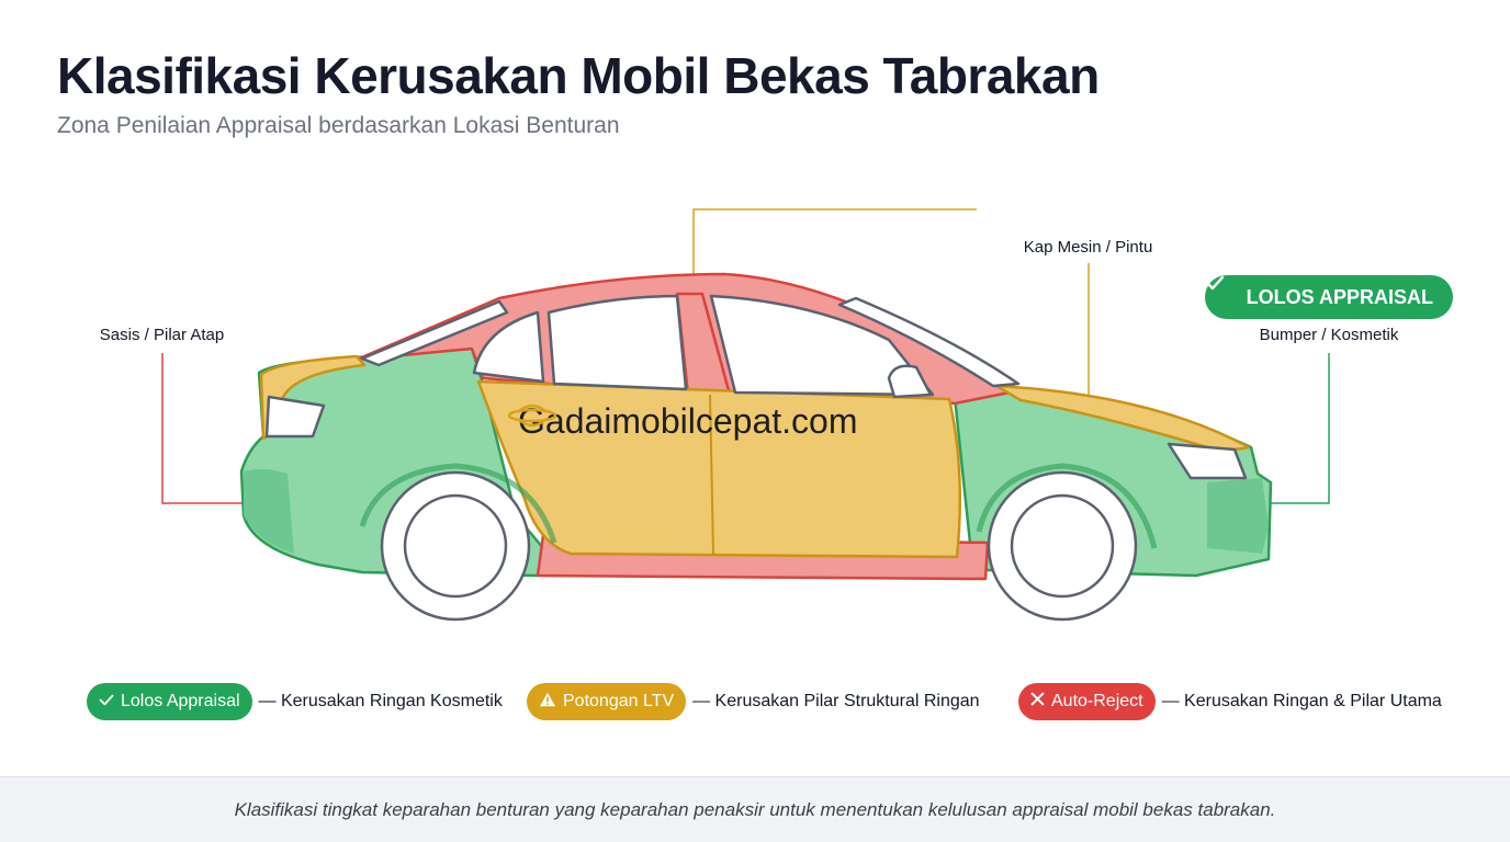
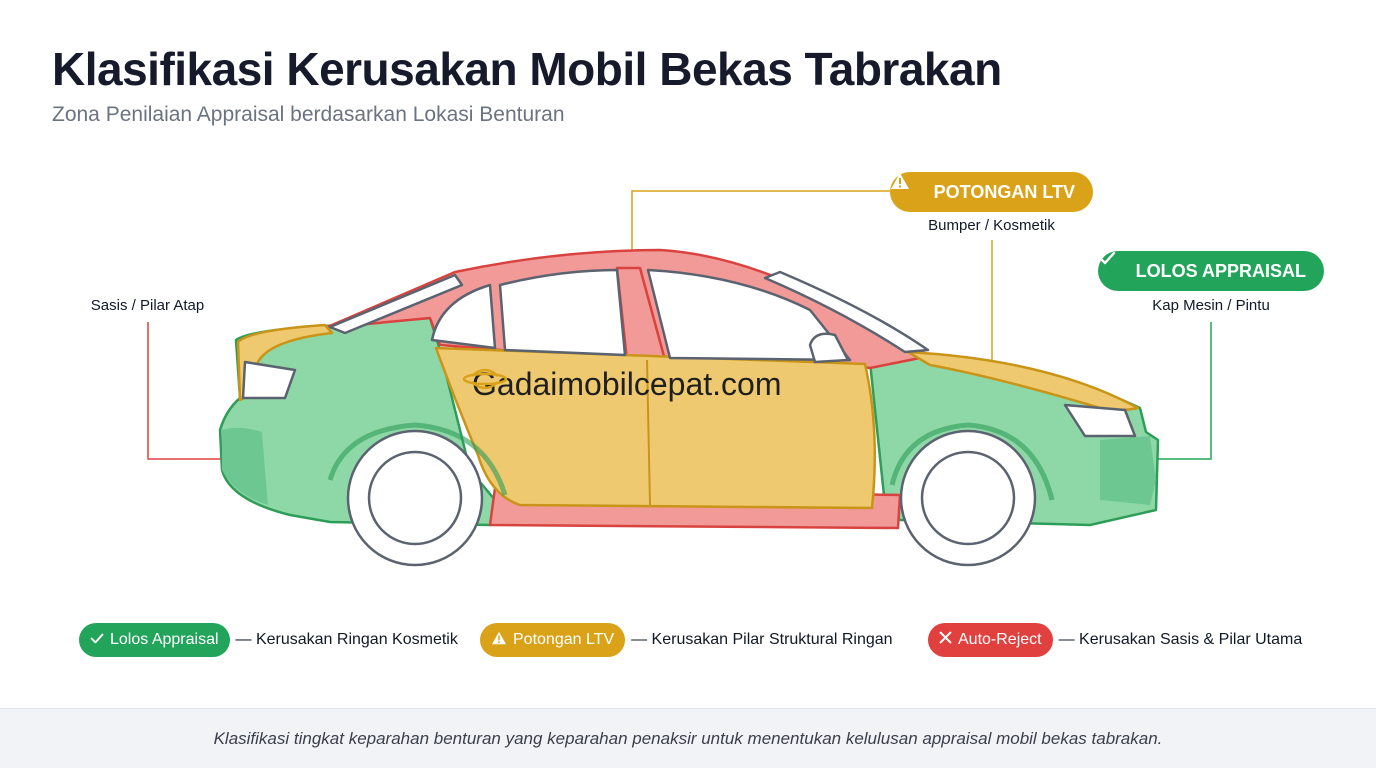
  Klasifikasi Kerusakan Mobil Bekas Tabrakan
  Zona Penilaian Appraisal berdasarkan Lokasi Benturan
  Sasis / Pilar Atap
+ POTONGAN LTV
- Kap Mesin / Pintu
+ Bumper / Kosmetik
  LOLOS APPRAISAL
- Bumper / Kosmetik
+ Kap Mesin / Pintu
  adaimobilcepat.com
  Lolos Appraisal
  — Kerusakan Ringan Kosmetik
  Potongan LTV
  — Kerusakan Pilar Struktural Ringan
  Auto-Reject
- — Kerusakan Ringan & Pilar Utama
+ — Kerusakan Sasis & Pilar Utama
  Klasifikasi tingkat keparahan benturan yang keparahan penaksir untuk menentukan kelulusan appraisal mobil bekas tabrakan.
